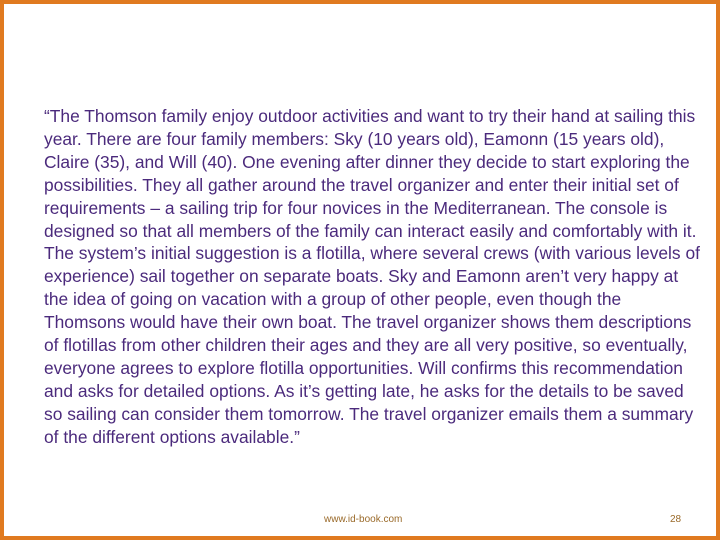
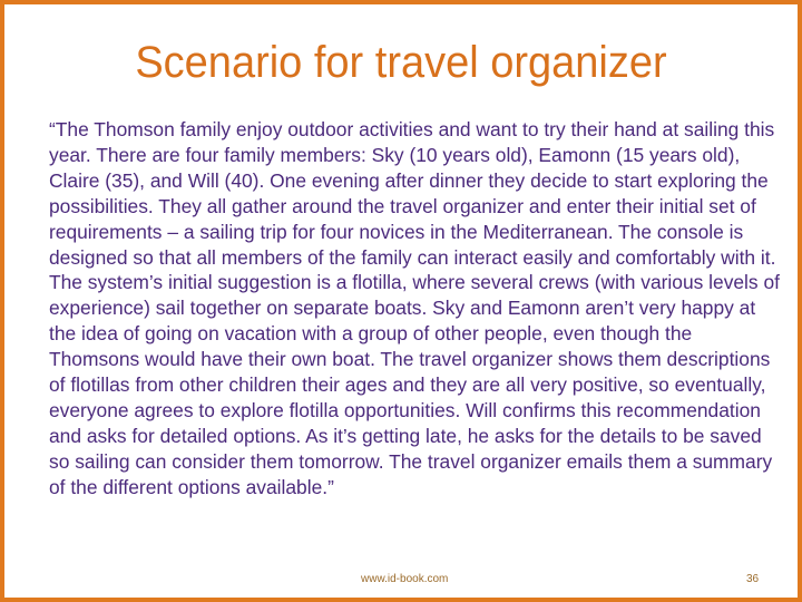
+ Scenario for travel organizer
  “The Thomson family enjoy outdoor activities and want to try their hand at sailing this year. There are four family members: Sky (10 years old), Eamonn (15 years old), Claire (35), and Will (40). One evening after dinner they decide to start exploring the possibilities. They all gather around the travel organizer and enter their initial set of requirements – a sailing trip for four novices in the Mediterranean. The console is designed so that all members of the family can interact easily and comfortably with it. The system’s initial suggestion is a flotilla, where several crews (with various levels of experience) sail together on separate boats. Sky and Eamonn aren’t very happy at the idea of going on vacation with a group of other people, even though the Thomsons would have their own boat. The travel organizer shows them descriptions of flotillas from other children their ages and they are all very positive, so eventually, everyone agrees to explore flotilla opportunities. Will confirms this recommendation and asks for detailed options. As it’s getting late, he asks for the details to be saved so sailing can consider them tomorrow. The travel organizer emails them a summary of the different options available.”
  www.id-book.com
- 28
+ 36
